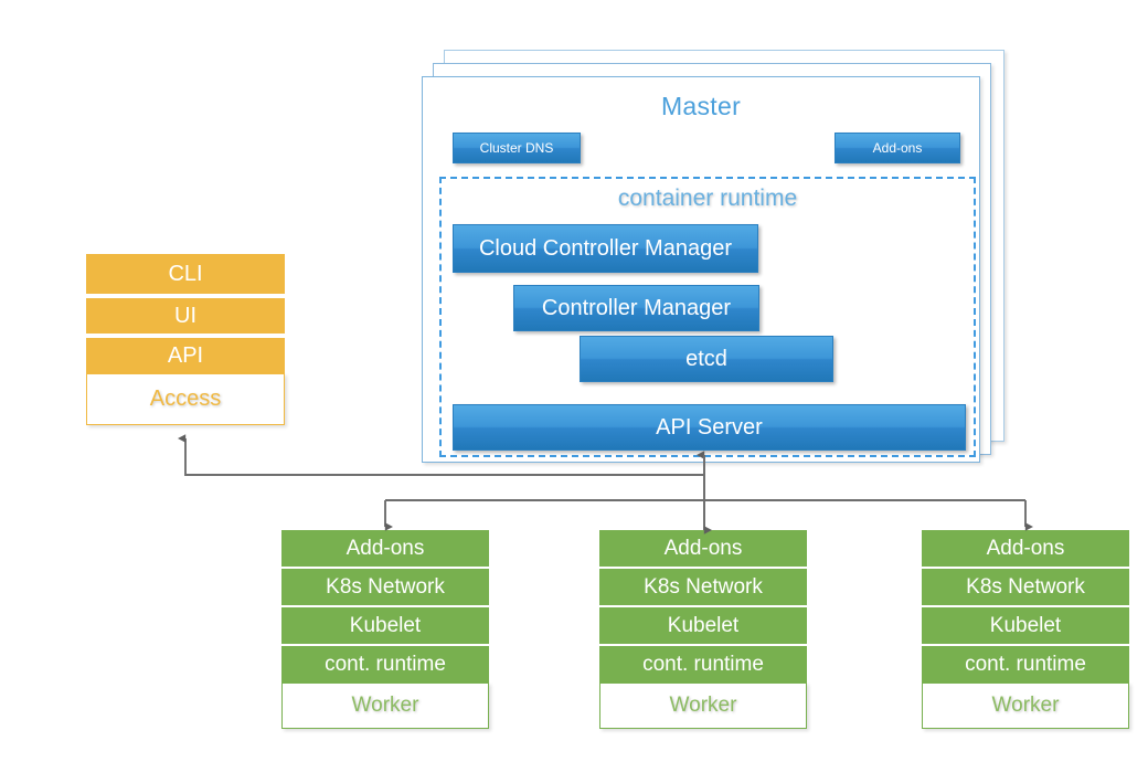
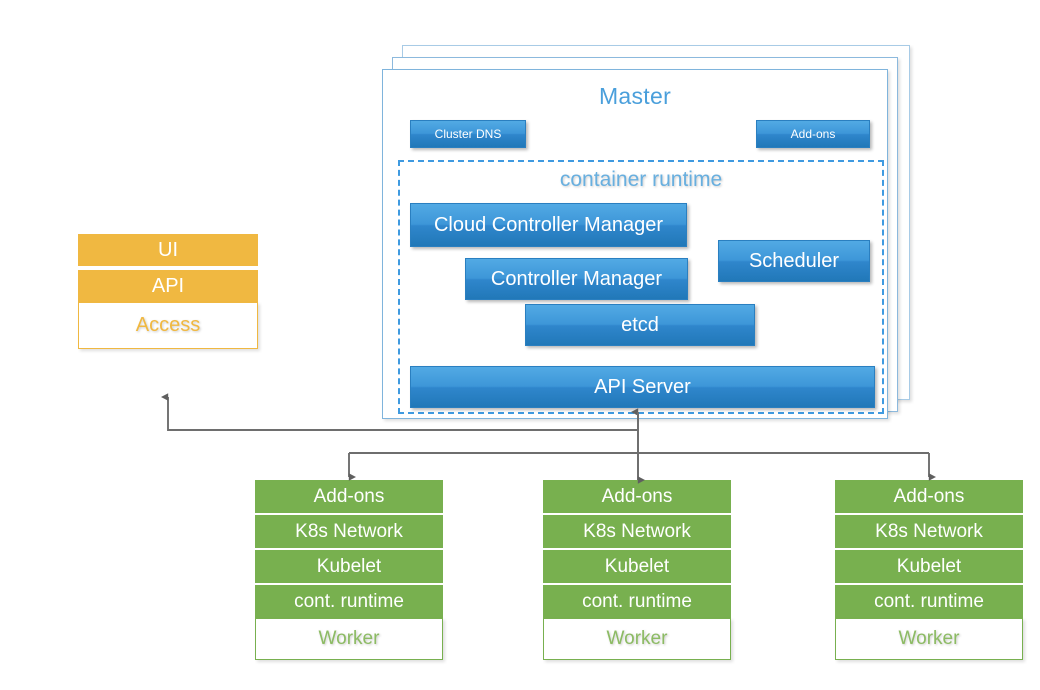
  Master
  Cluster DNS
  Add-ons
  container runtime
  Cloud Controller Manager
  Controller Manager
  etcd
+ Scheduler
  API Server
- CLI
  UI
  API
  Access
  Add-ons
  K8s Network
  Kubelet
  cont. runtime
  Worker
  Add-ons
  K8s Network
  Kubelet
  cont. runtime
  Worker
  Add-ons
  K8s Network
  Kubelet
  cont. runtime
  Worker
